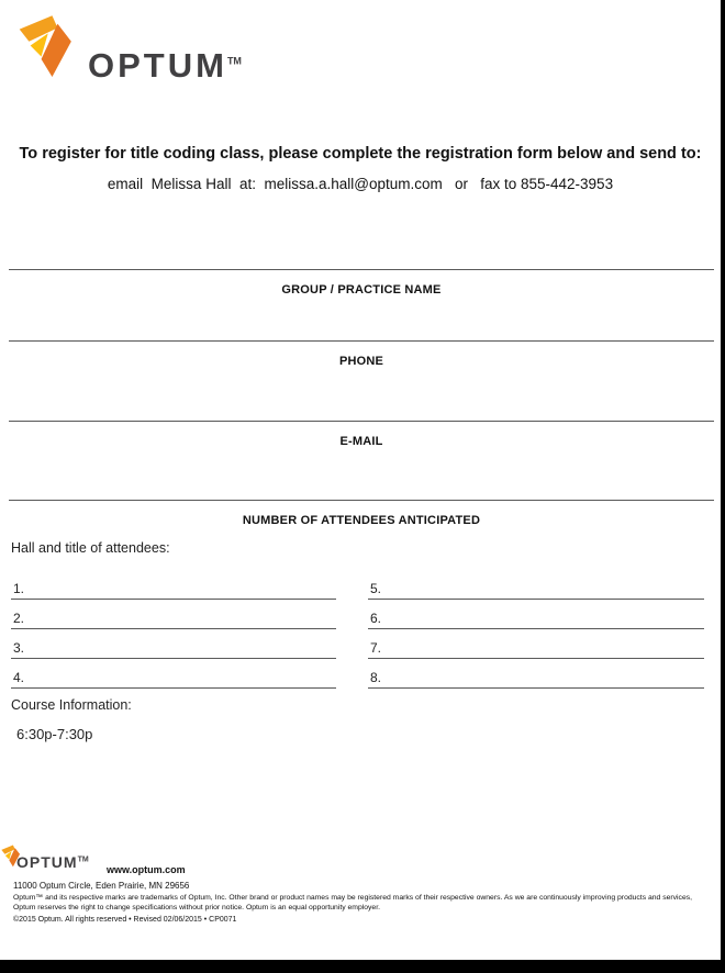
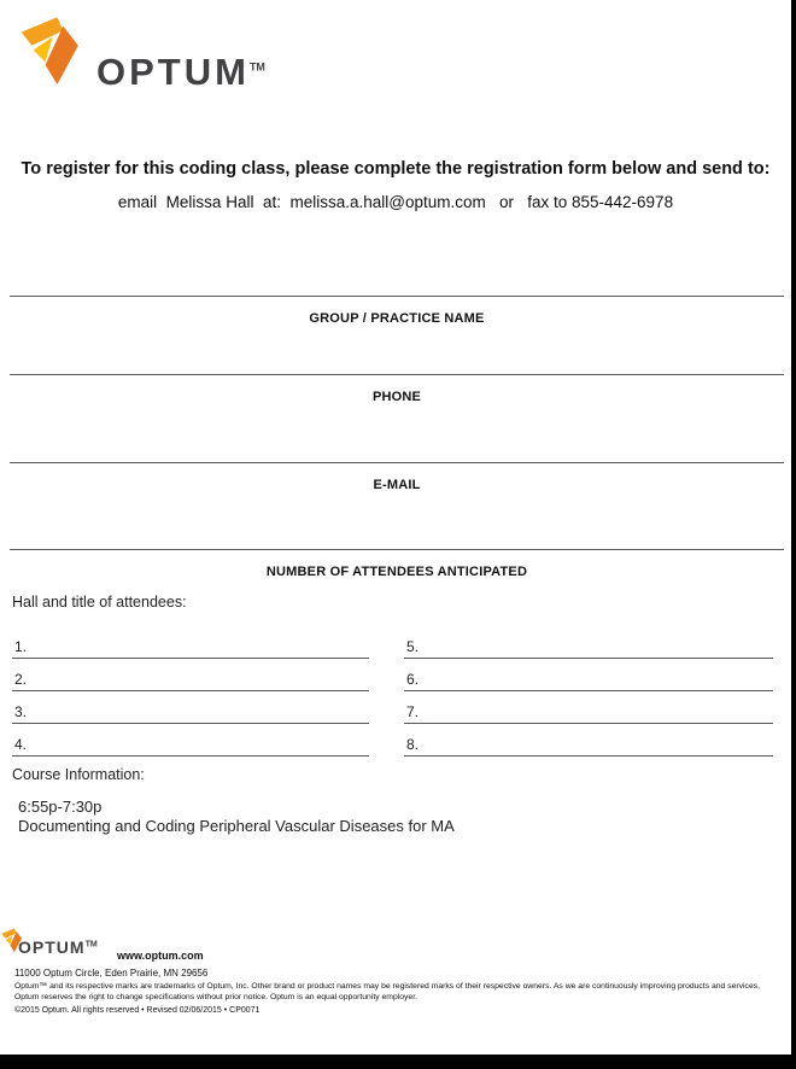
  OPTUMTM
- To register for title coding class, please complete the registration form below and send to:
+ To register for this coding class, please complete the registration form below and send to:
- email Melissa Hall at: melissa.a.hall@optum.com or fax to 855-442-3953
+ email Melissa Hall at: melissa.a.hall@optum.com or fax to 855-442-6978
  GROUP / PRACTICE NAME
  PHONE
  E-MAIL
  NUMBER OF ATTENDEES ANTICIPATED
  Hall and title of attendees:
  1.
  2.
  3.
  4.
  5.
  6.
  7.
  8.
  Course Information:
- 6:30p-7:30p
+ 6:55p-7:30p
+ Documenting and Coding Peripheral Vascular Diseases for MA
  OPTUM
  www.optum.com
  11000 Optum Circle, Eden Prairie, MN 29656
